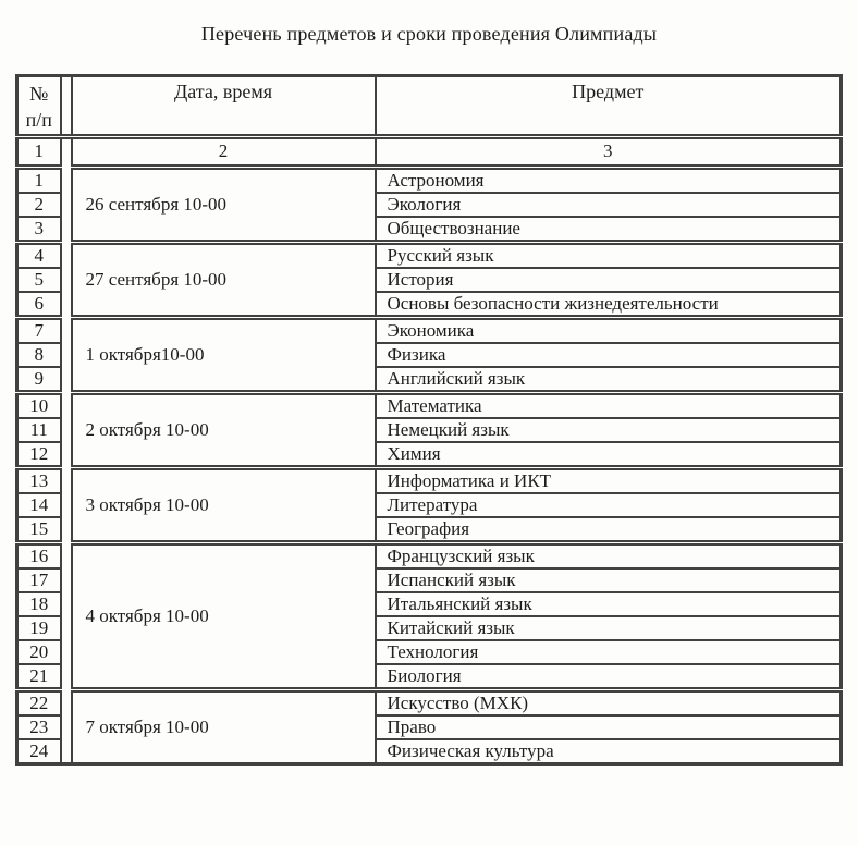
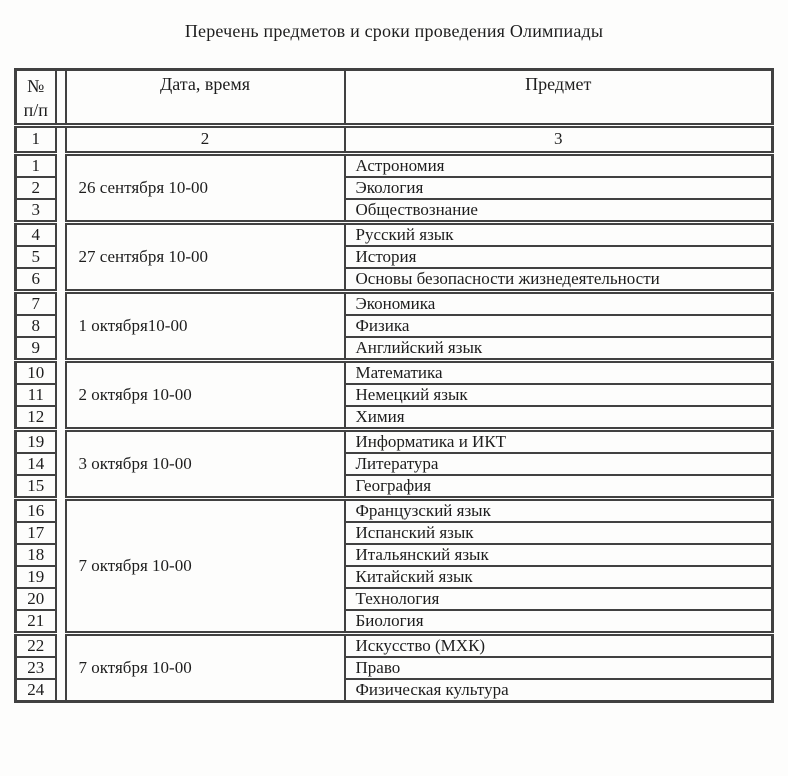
  Перечень предметов и сроки проведения Олимпиады
  № п/п		Дата, время	Предмет
  1		2	3
  1		26 сентября 10-00	Астрономия
  2		Экология
  3		Обществознание
  4		27 сентября 10-00	Русский язык
  5		История
  6		Основы безопасности жизнедеятельности
  7		1 октября10-00	Экономика
  8		Физика
  9		Английский язык
  10		2 октября 10-00	Математика
  11		Немецкий язык
  12		Химия
- 13		3 октября 10-00	Информатика и ИКТ
+ 19		3 октября 10-00	Информатика и ИКТ
  14		Литература
  15		География
- 16		4 октября 10-00	Французский язык
+ 16		7 октября 10-00	Французский язык
  17		Испанский язык
  18		Итальянский язык
  19		Китайский язык
  20		Технология
  21		Биология
  22		7 октября 10-00	Искусство (МХК)
  23		Право
  24		Физическая культура
